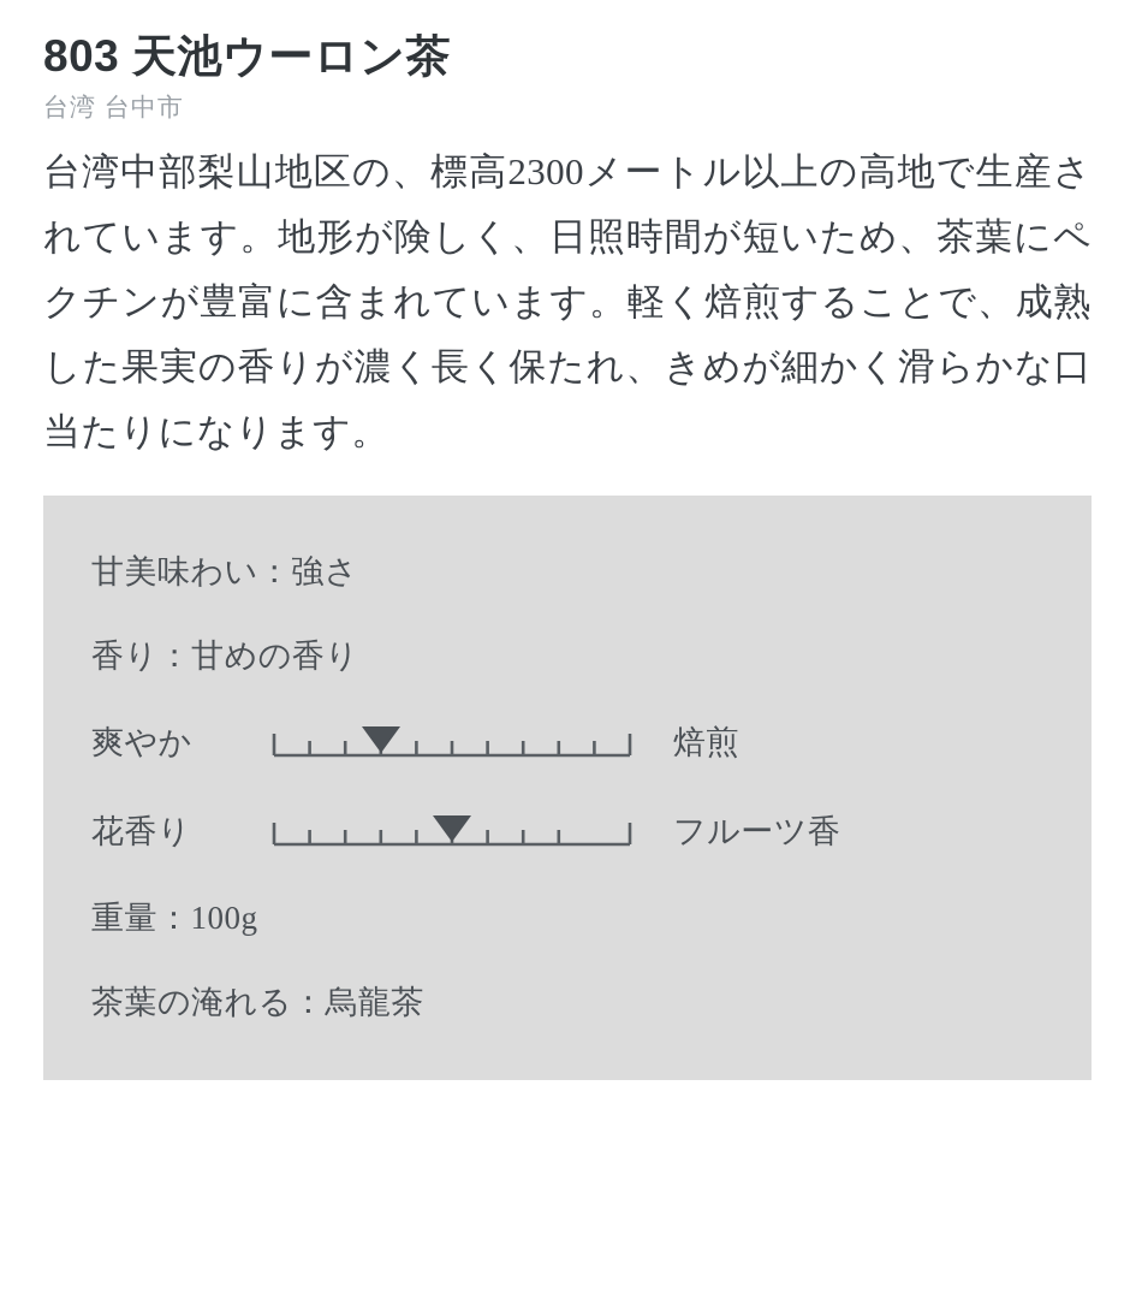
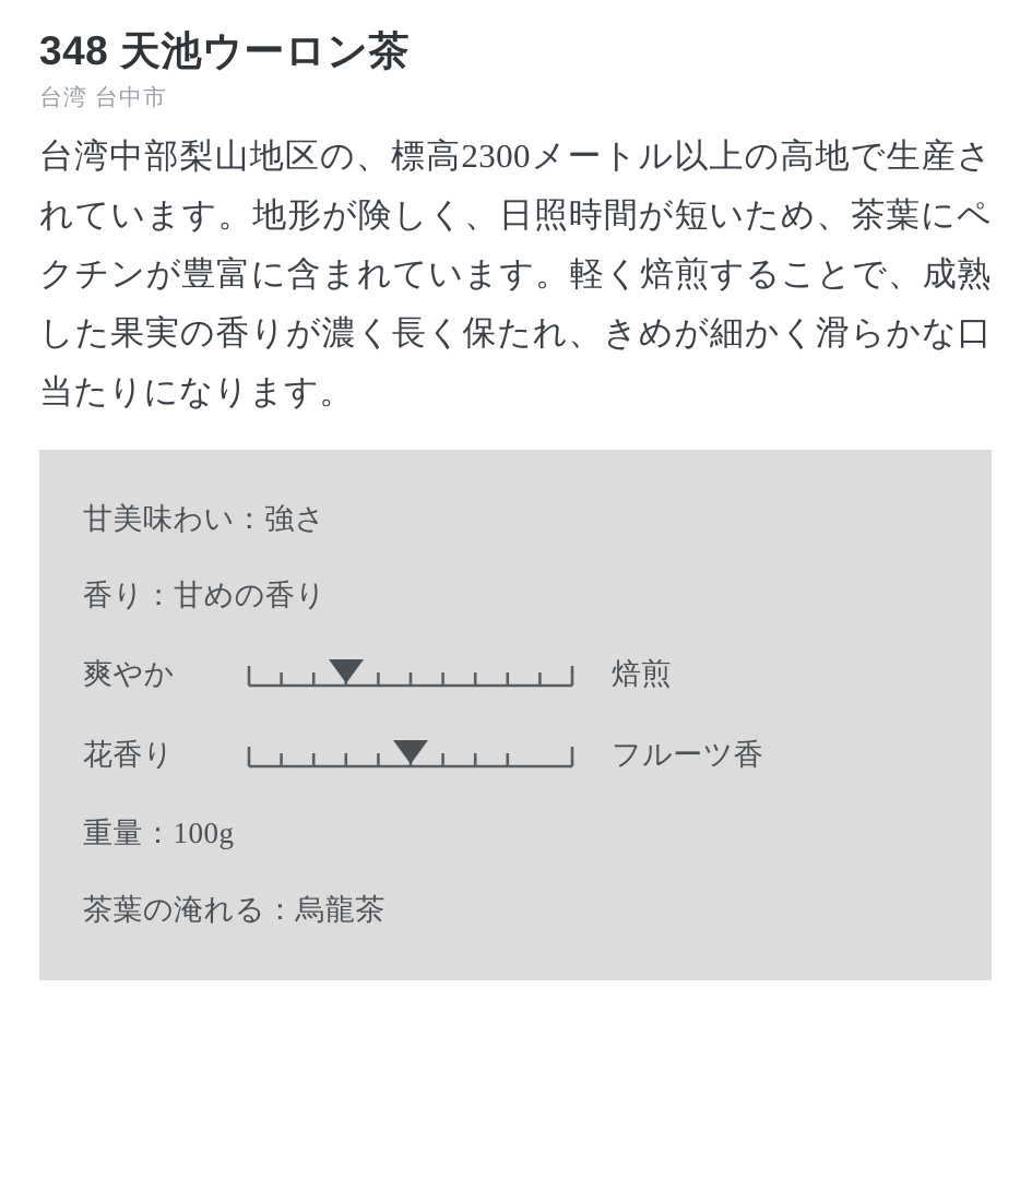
- 803 天池ウーロン茶
+ 348 天池ウーロン茶
  台湾 台中市
  台湾中部梨山地区の、標高2300メートル以上の高地で生産されています。地形が険しく、日照時間が短いため、茶葉にペクチンが豊富に含まれています。軽く焙煎することで、成熟した果実の香りが濃く長く保たれ、きめが細かく滑らかな口当たりになります。
  甘美味わい：強さ
  香り：甘めの香り
  爽やか
  焙煎
  花香り
  フルーツ香
  重量：100g
  茶葉の淹れる：烏龍茶
